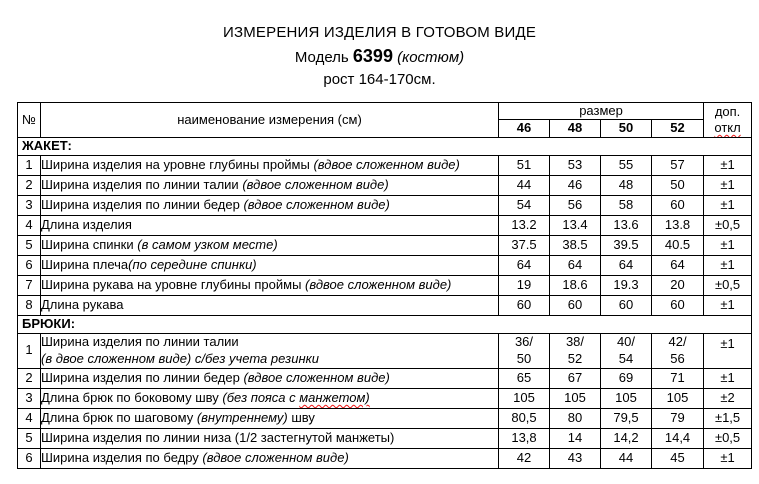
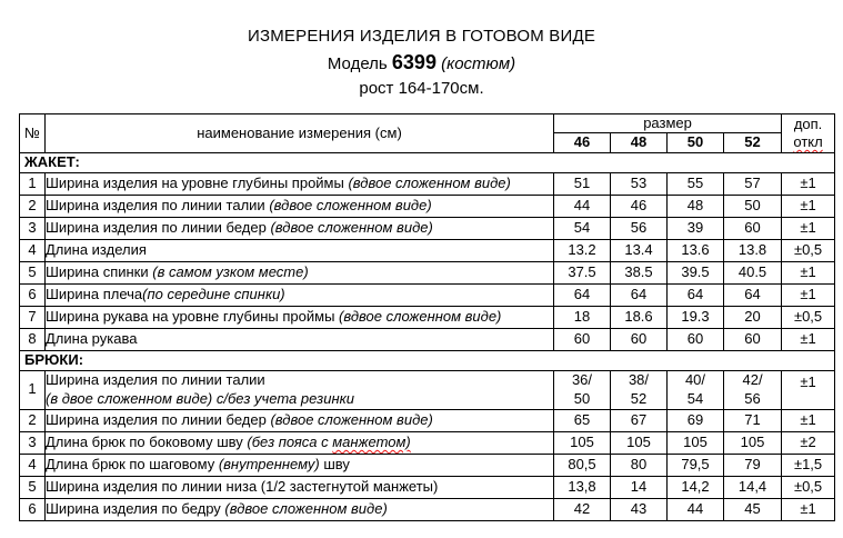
  ИЗМЕРЕНИЯ ИЗДЕЛИЯ В ГОТОВОМ ВИДЕ
  Модель 6399 (костюм)
  рост 164-170см.
  №	наименование измерения (см)	размер	доп.откл
  46	48	50	52
  ЖАКЕТ:
  1	Ширина изделия на уровне глубины проймы (вдвое сложенном виде)	51	53	55	57	±1
  2	Ширина изделия по линии талии (вдвое сложенном виде)	44	46	48	50	±1
- 3	Ширина изделия по линии бедер (вдвое сложенном виде)	54	56	58	60	±1
+ 3	Ширина изделия по линии бедер (вдвое сложенном виде)	54	56	39	60	±1
  4	Длина изделия	13.2	13.4	13.6	13.8	±0,5
  5	Ширина спинки (в самом узком месте)	37.5	38.5	39.5	40.5	±1
  6	Ширина плеча(по середине спинки)	64	64	64	64	±1
- 7	Ширина рукава на уровне глубины проймы (вдвое сложенном виде)	19	18.6	19.3	20	±0,5
+ 7	Ширина рукава на уровне глубины проймы (вдвое сложенном виде)	18	18.6	19.3	20	±0,5
  8	Длина рукава	60	60	60	60	±1
  БРЮКИ:
  1	Ширина изделия по линии талии(в двое сложенном виде) с/без учета резинки	36/ 50	38/ 52	40/ 54	42/ 56	±1
  2	Ширина изделия по линии бедер (вдвое сложенном виде)	65	67	69	71	±1
  3	Длина брюк по боковому шву (без пояса с манжетом)	105	105	105	105	±2
  4	Длина брюк по шаговому (внутреннему) шву	80,5	80	79,5	79	±1,5
  5	Ширина изделия по линии низа (1/2 застегнутой манжеты)	13,8	14	14,2	14,4	±0,5
  6	Ширина изделия по бедру (вдвое сложенном виде)	42	43	44	45	±1
